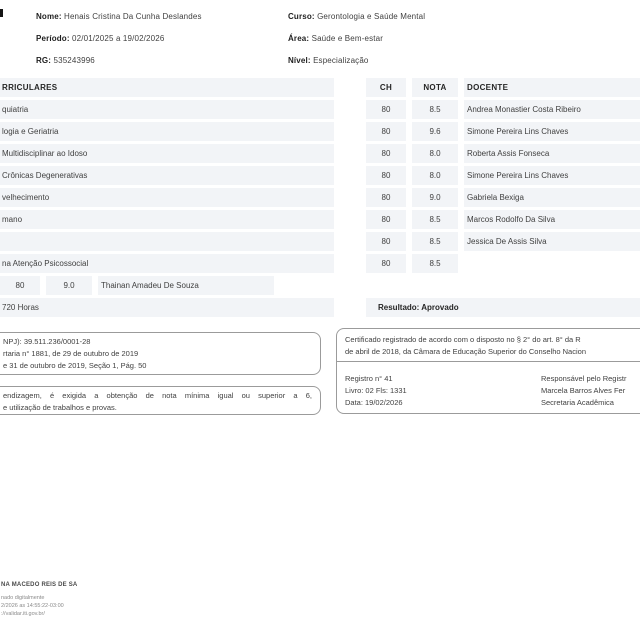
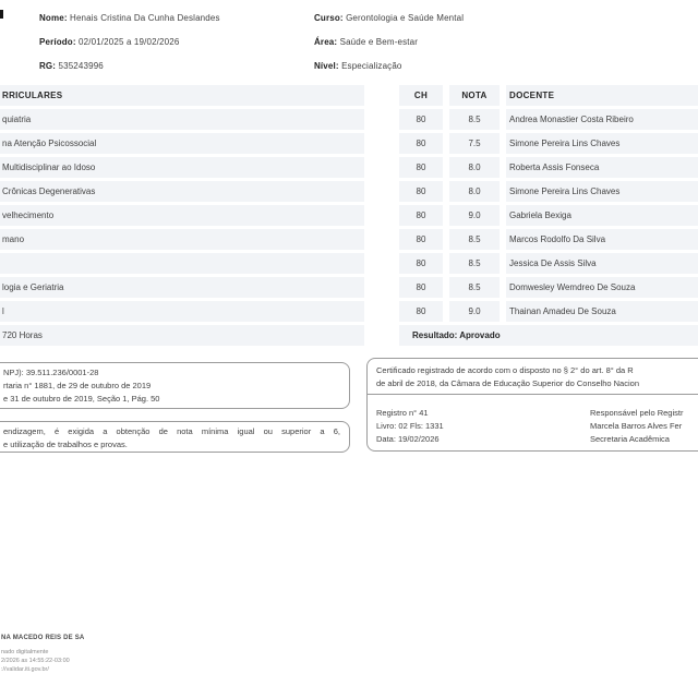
  Nome: Henais Cristina Da Cunha Deslandes
  Período: 02/01/2025 a 19/02/2026
  RG: 535243996
  Curso: Gerontologia e Saúde Mental
  Área: Saúde e Bem-estar
  Nível: Especialização
  RRICULARES
  CH
  NOTA
  DOCENTE
  quiatria
  80
  8.5
  Andrea Monastier Costa Ribeiro
- logia e Geriatria
+ na Atenção Psicossocial
  80
- 9.6
+ 7.5
  Simone Pereira Lins Chaves
  Multidisciplinar ao Idoso
  80
  8.0
  Roberta Assis Fonseca
  Crônicas Degenerativas
  80
  8.0
  Simone Pereira Lins Chaves
  velhecimento
  80
  9.0
  Gabriela Bexiga
  mano
  80
  8.5
  Marcos Rodolfo Da Silva
  80
  8.5
  Jessica De Assis Silva
- na Atenção Psicossocial
+ logia e Geriatria
  80
  8.5
+ Domwesley Wemdreo De Souza
+ l
  80
  9.0
  Thainan Amadeu De Souza
  720 Horas
  Resultado: Aprovado
  NPJ): 39.511.236/0001-28
  rtaria n° 1881, de 29 de outubro de 2019
  e 31 de outubro de 2019, Seção 1, Pág. 50
  endizagem, é exigida a obtenção de nota mínima igual ou superior a 6,
  e utilização de trabalhos e provas.
  Certificado registrado de acordo com o disposto no § 2° do art. 8° da R
  de abril de 2018, da Câmara de Educação Superior do Conselho Nacion
  Registro n° 41
  Livro: 02 Fls: 1331
  Data: 19/02/2026
  Responsável pelo Registr
  Marcela Barros Alves Fer
  Secretaria Acadêmica
